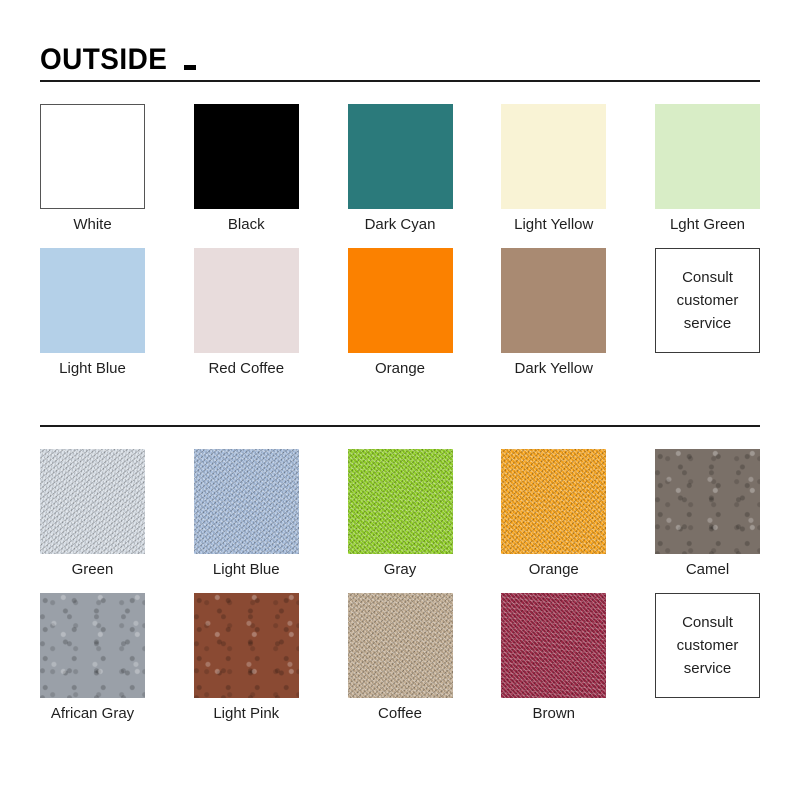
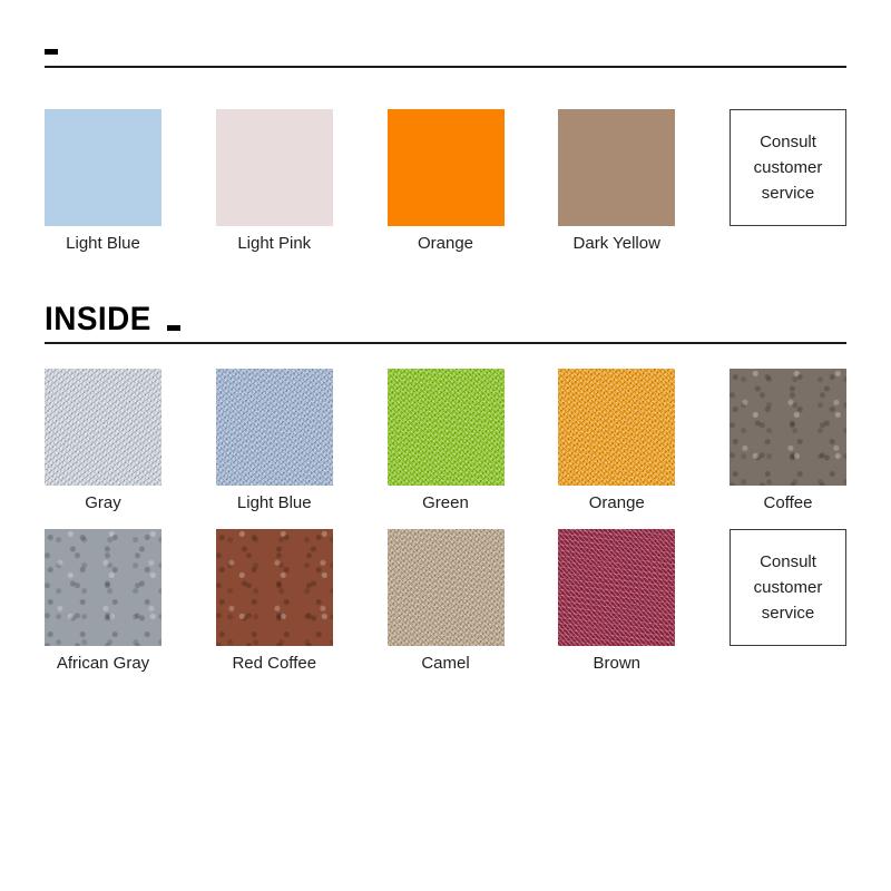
- OUTSIDE
- White
- Black
- Dark Cyan
- Light Yellow
- Lght Green
  Light Blue
- Red Coffee
+ Light Pink
  Orange
  Dark Yellow
  Consult
  customer
  service
+ INSIDE
- Green
+ Gray
  Light Blue
- Gray
+ Green
  Orange
- Camel
+ Coffee
  African Gray
- Light Pink
+ Red Coffee
- Coffee
+ Camel
  Brown
  Consult
  customer
  service
